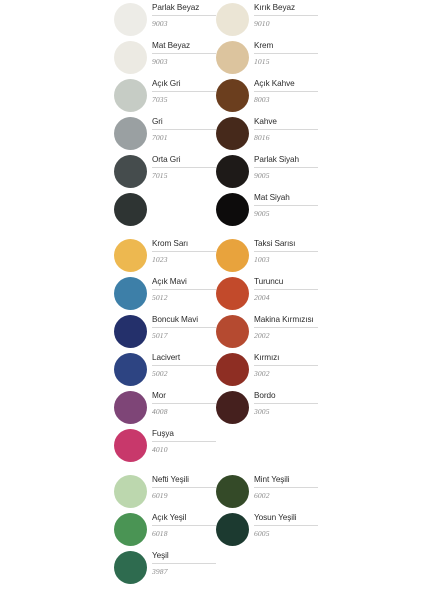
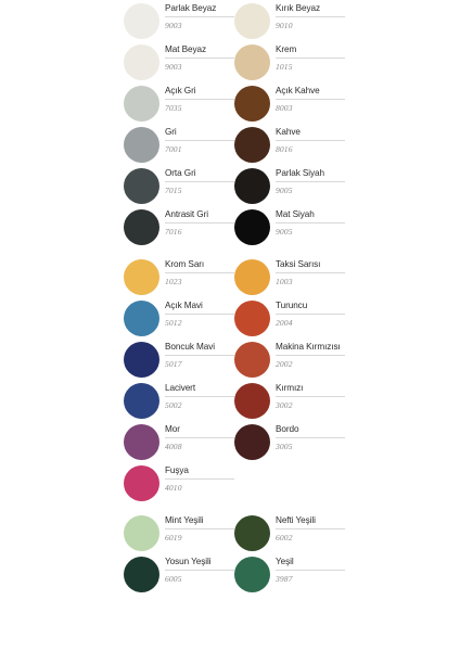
  Parlak Beyaz
  9003
  Kırık Beyaz
  9010
  Mat Beyaz
  9003
  Krem
  1015
  Açık Gri
  7035
  Açık Kahve
  8003
  Gri
  7001
  Kahve
  8016
  Orta Gri
  7015
  Parlak Siyah
  9005
+ Antrasit Gri
+ 7016
  Mat Siyah
  9005
  Krom Sarı
  1023
  Taksi Sarısı
  1003
  Açık Mavi
  5012
  Turuncu
  2004
  Boncuk Mavi
  5017
  Makina Kırmızısı
  2002
  Lacivert
  5002
  Kırmızı
  3002
  Mor
  4008
  Bordo
  3005
  Fuşya
  4010
- Nefti Yeşili
+ Mint Yeşili
  6019
- Mint Yeşili
+ Nefti Yeşili
  6002
- Açık Yeşil
- 6018
  Yosun Yeşili
  6005
  Yeşil
  3987
